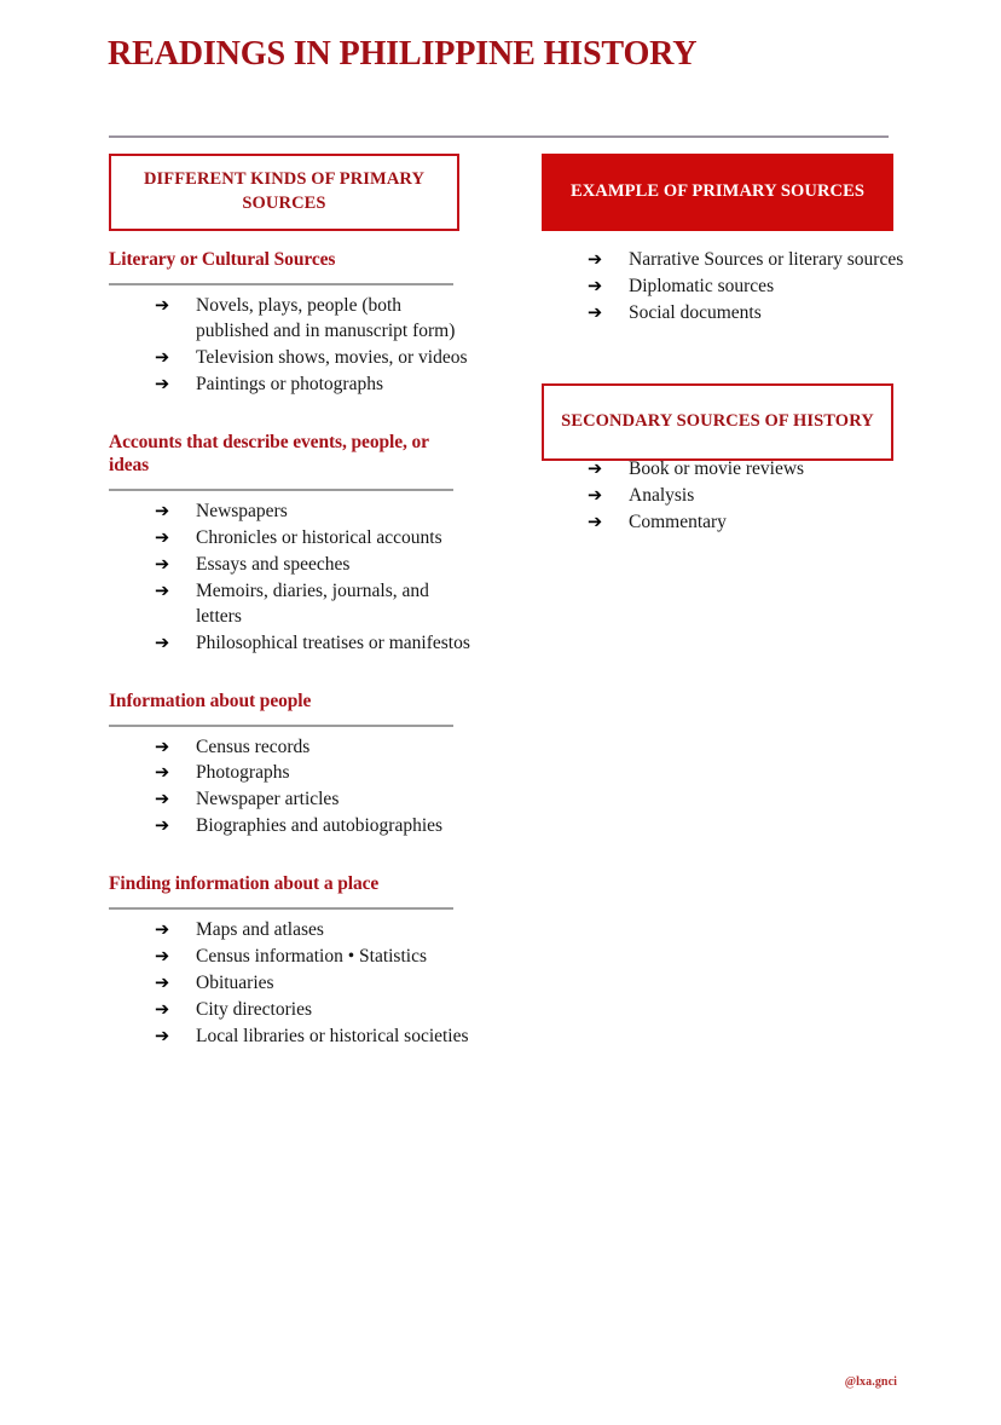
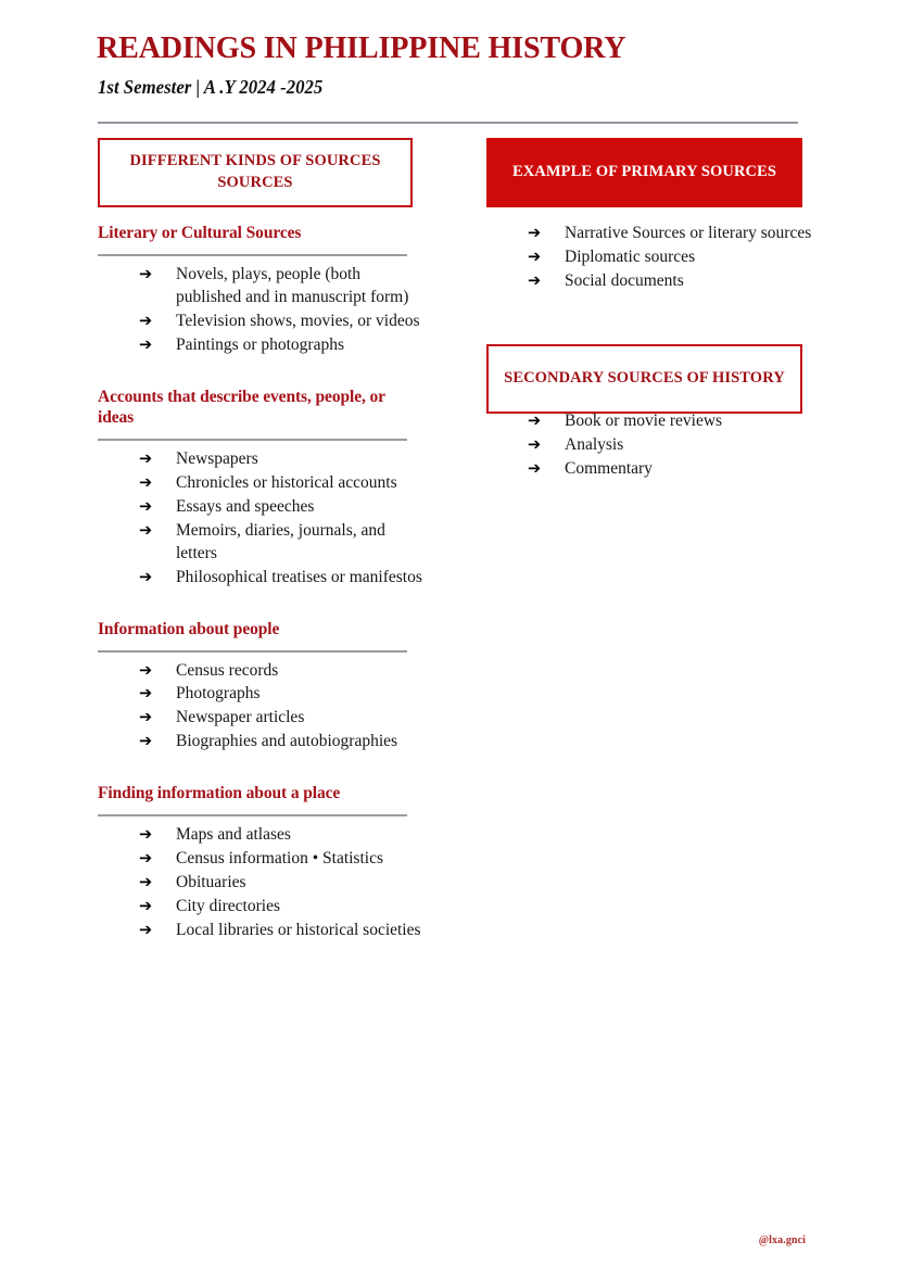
  READINGS IN PHILIPPINE HISTORY
+ 1st Semester | A .Y 2024 -2025
- DIFFERENT KINDS OF PRIMARY SOURCES
+ DIFFERENT KINDS OF SOURCES SOURCES
  EXAMPLE OF PRIMARY SOURCES
  SECONDARY SOURCES OF HISTORY
  Literary or Cultural Sources
  ➔
  Novels, plays, people (both published and in manuscript form)
  ➔
  Television shows, movies, or videos
  ➔
  Paintings or photographs
  Accounts that describe events, people, or ideas
  ➔
  Newspapers
  ➔
  Chronicles or historical accounts
  ➔
  Essays and speeches
  ➔
  Memoirs, diaries, journals, and letters
  ➔
  Philosophical treatises or manifestos
  Information about people
  ➔
  Census records
  ➔
  Photographs
  ➔
  Newspaper articles
  ➔
  Biographies and autobiographies
  Finding information about a place
  ➔
  Maps and atlases
  ➔
  Census information • Statistics
  ➔
  Obituaries
  ➔
  City directories
  ➔
  Local libraries or historical societies
  ➔
  Narrative Sources or literary sources
  ➔
  Diplomatic sources
  ➔
  Social documents
  ➔
  Book or movie reviews
  ➔
  Analysis
  ➔
  Commentary
  @lxa.gnci
